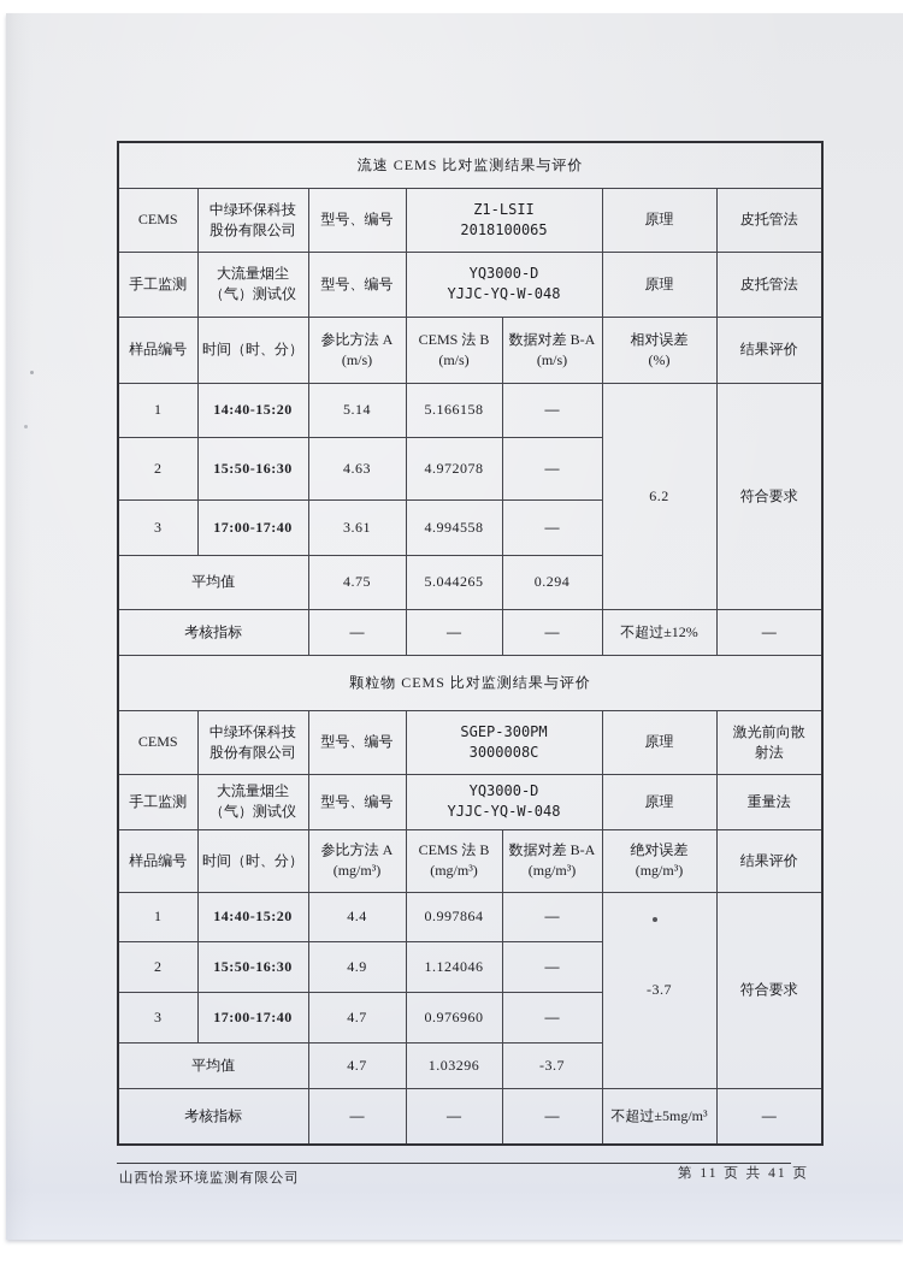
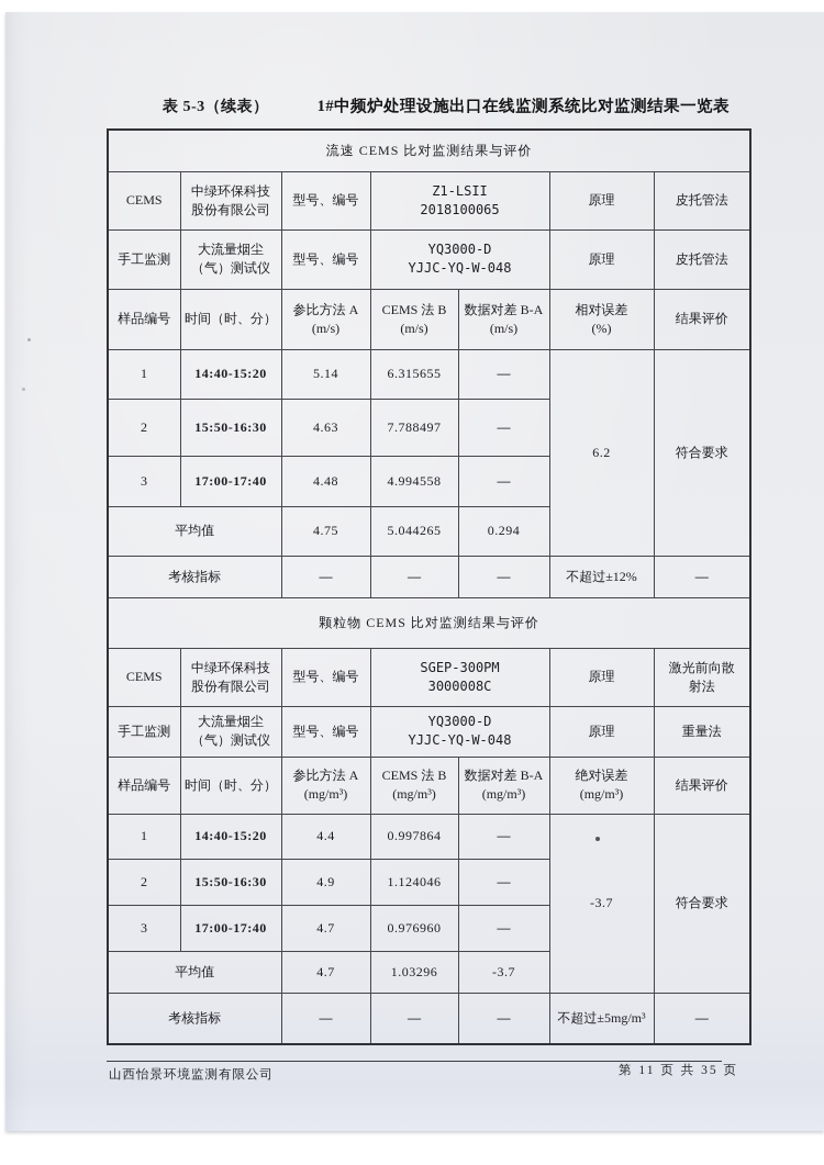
+ 表 5-3（续表）
+ 1#中频炉处理设施出口在线监测系统比对监测结果一览表
  流速 CEMS 比对监测结果与评价
  CEMS	中绿环保科技 股份有限公司	型号、编号	Z1-LSII 2018100065	原理	皮托管法
  手工监测	大流量烟尘 （气）测试仪	型号、编号	YQ3000-D YJJC-YQ-W-048	原理	皮托管法
  样品编号	时间（时、分）	参比方法 A (m/s)	CEMS 法 B (m/s)	数据对差 B-A (m/s)	相对误差 (%)	结果评价
- 1	14:40-15:20	5.14	5.166158	—	6.2	符合要求
+ 1	14:40-15:20	5.14	6.315655	—	6.2	符合要求
- 2	15:50-16:30	4.63	4.972078	—
+ 2	15:50-16:30	4.63	7.788497	—
- 3	17:00-17:40	3.61	4.994558	—
+ 3	17:00-17:40	4.48	4.994558	—
  平均值	4.75	5.044265	0.294
  考核指标	—	—	—	不超过±12%	—
  颗粒物 CEMS 比对监测结果与评价
  CEMS	中绿环保科技 股份有限公司	型号、编号	SGEP-300PM 3000008C	原理	激光前向散 射法
  手工监测	大流量烟尘 （气）测试仪	型号、编号	YQ3000-D YJJC-YQ-W-048	原理	重量法
  样品编号	时间（时、分）	参比方法 A (mg/m³)	CEMS 法 B (mg/m³)	数据对差 B-A (mg/m³)	绝对误差 (mg/m³)	结果评价
  1	14:40-15:20	4.4	0.997864	—	-3.7	符合要求
  2	15:50-16:30	4.9	1.124046	—
  3	17:00-17:40	4.7	0.976960	—
  平均值	4.7	1.03296	-3.7
  考核指标	—	—	—	不超过±5mg/m³	—
  山西怡景环境监测有限公司
- 第 11 页 共 41 页
+ 第 11 页 共 35 页
